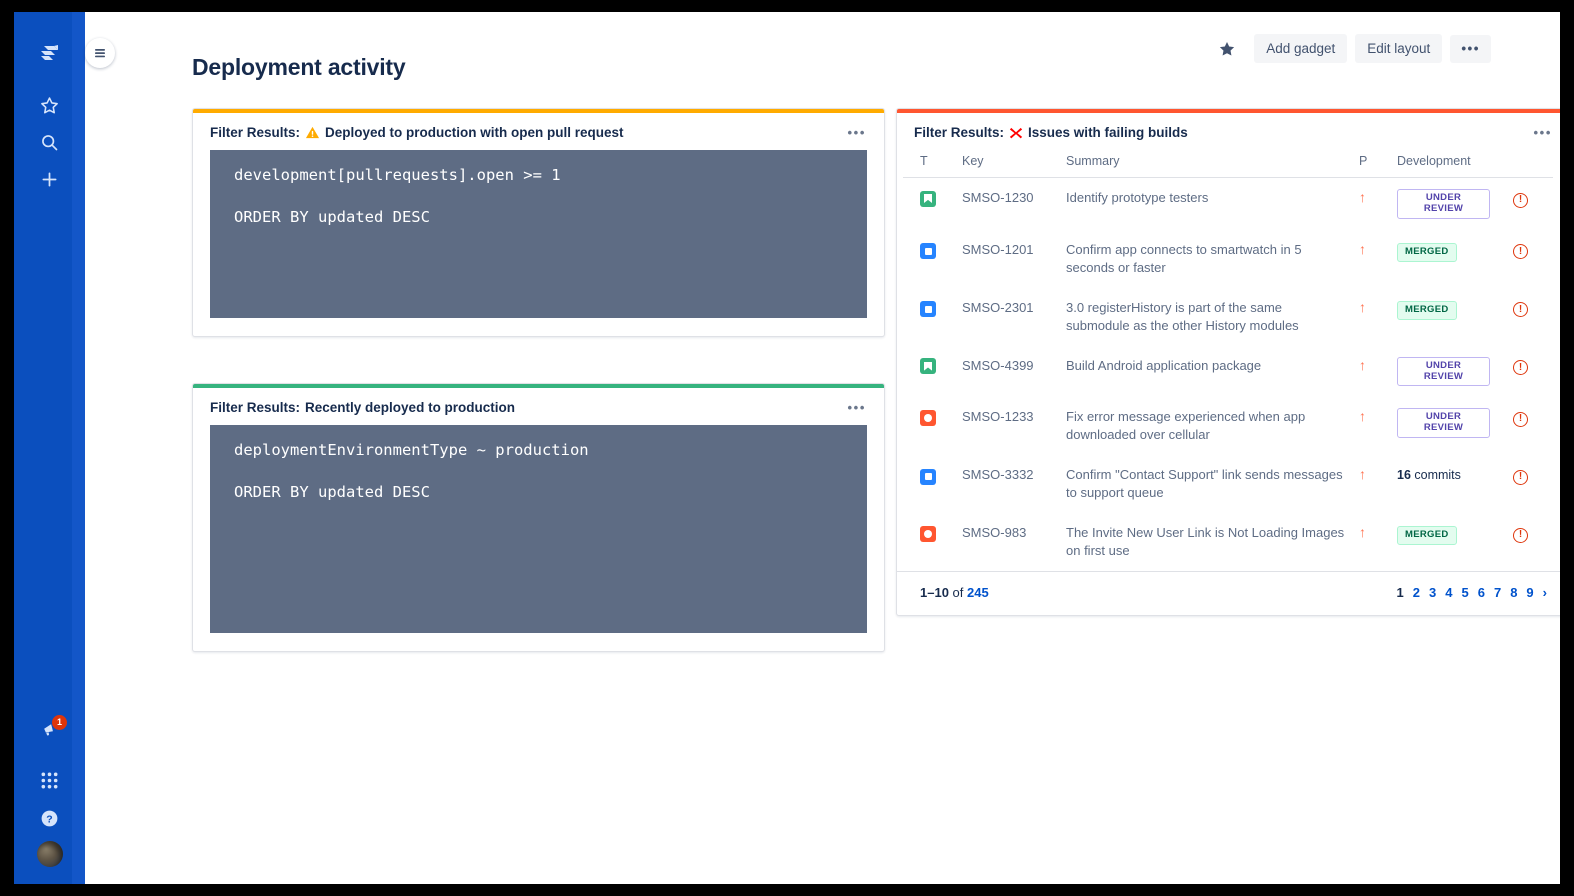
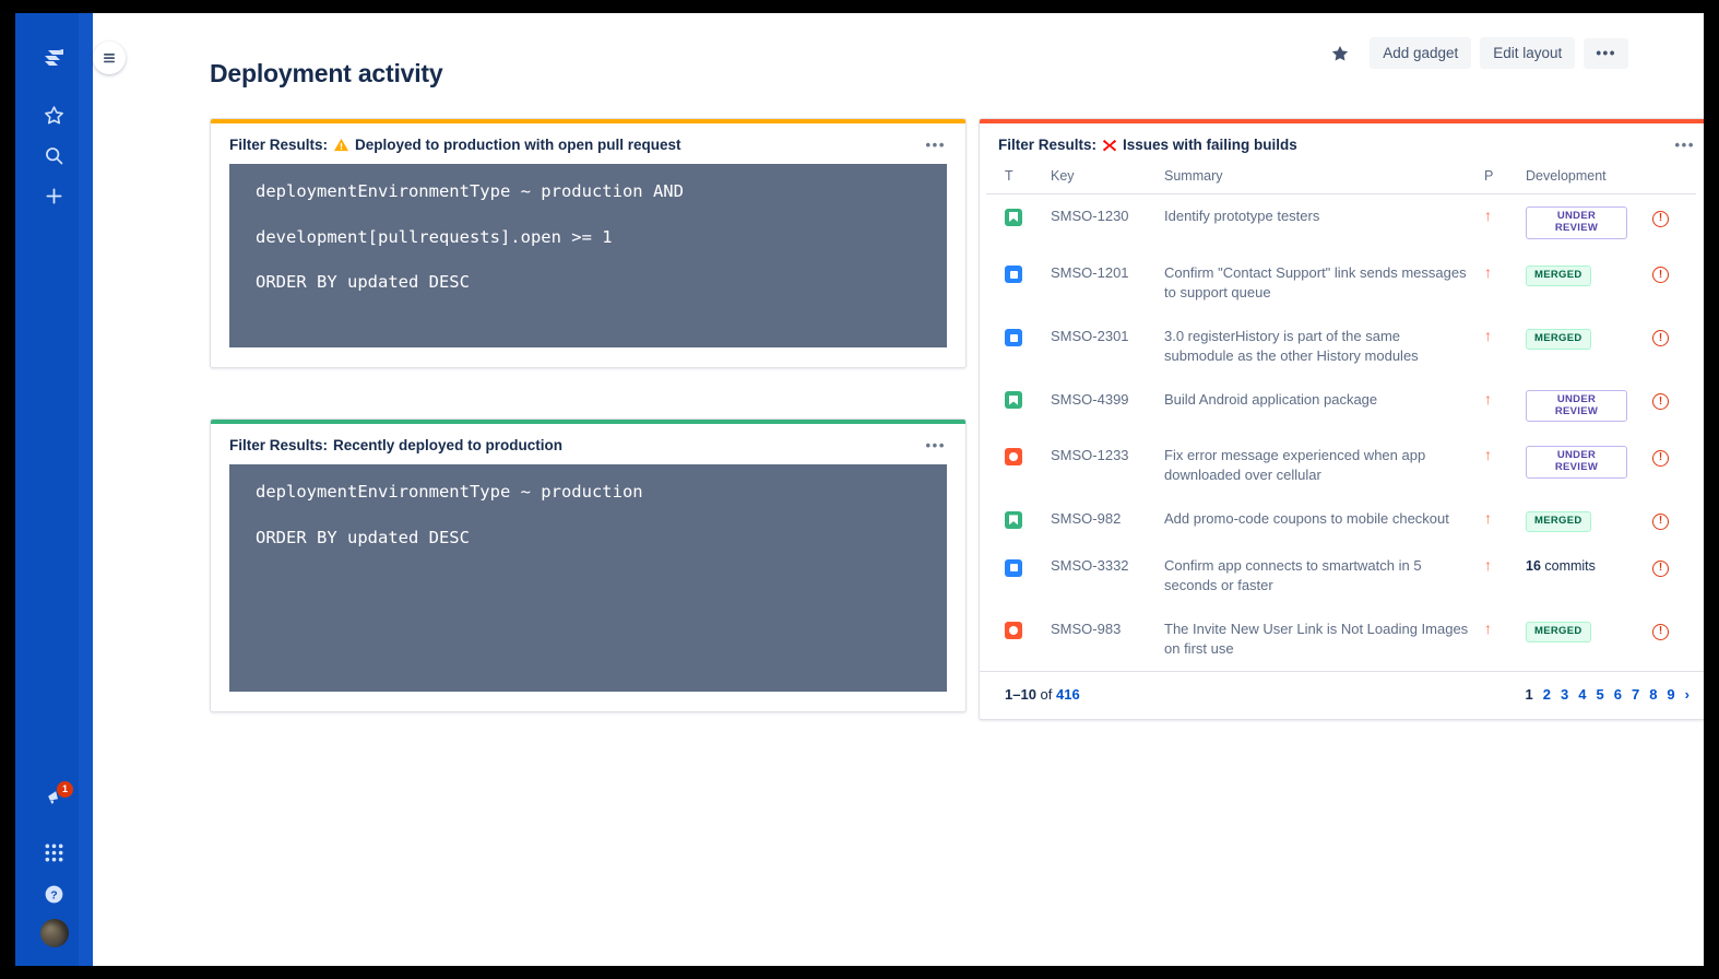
  1
  ?
  Deployment activity
  Add gadget
  Edit layout
  •••
  Filter Results:
  Deployed to production with open pull request
  •••
+ deploymentEnvironmentType ~ production AND
  development[pullrequests].open >= 1
  ORDER BY updated DESC
  Filter Results:
  Recently deployed to production
  •••
  deploymentEnvironmentType ~ production
  ORDER BY updated DESC
  Filter Results:
  Issues with failing builds
  •••
  T	Key	Summary	P	Development
  	SMSO-1230	Identify prototype testers	↑	UNDERREVIEW	!
- 	SMSO-1201	Confirm app connects to smartwatch in 5 seconds or faster	↑	MERGED	!
+ 	SMSO-1201	Confirm "Contact Support" link sends messages to support queue	↑	MERGED	!
  	SMSO-2301	3.0 registerHistory is part of the same submodule as the other History modules	↑	MERGED	!
  	SMSO-4399	Build Android application package	↑	UNDERREVIEW	!
  	SMSO-1233	Fix error message experienced when app downloaded over cellular	↑	UNDERREVIEW	!
+ 	SMSO-982	Add promo-code coupons to mobile checkout	↑	MERGED	!
- 	SMSO-3332	Confirm "Contact Support" link sends messages to support queue	↑	16 commits	!
+ 	SMSO-3332	Confirm app connects to smartwatch in 5 seconds or faster	↑	16 commits	!
  	SMSO-983	The Invite New User Link is Not Loading Images on first use	↑	MERGED	!
- 1–10 of 245
+ 1–10 of 416
  1
  2
  3
  4
  5
  6
  7
  8
  9
  ›
